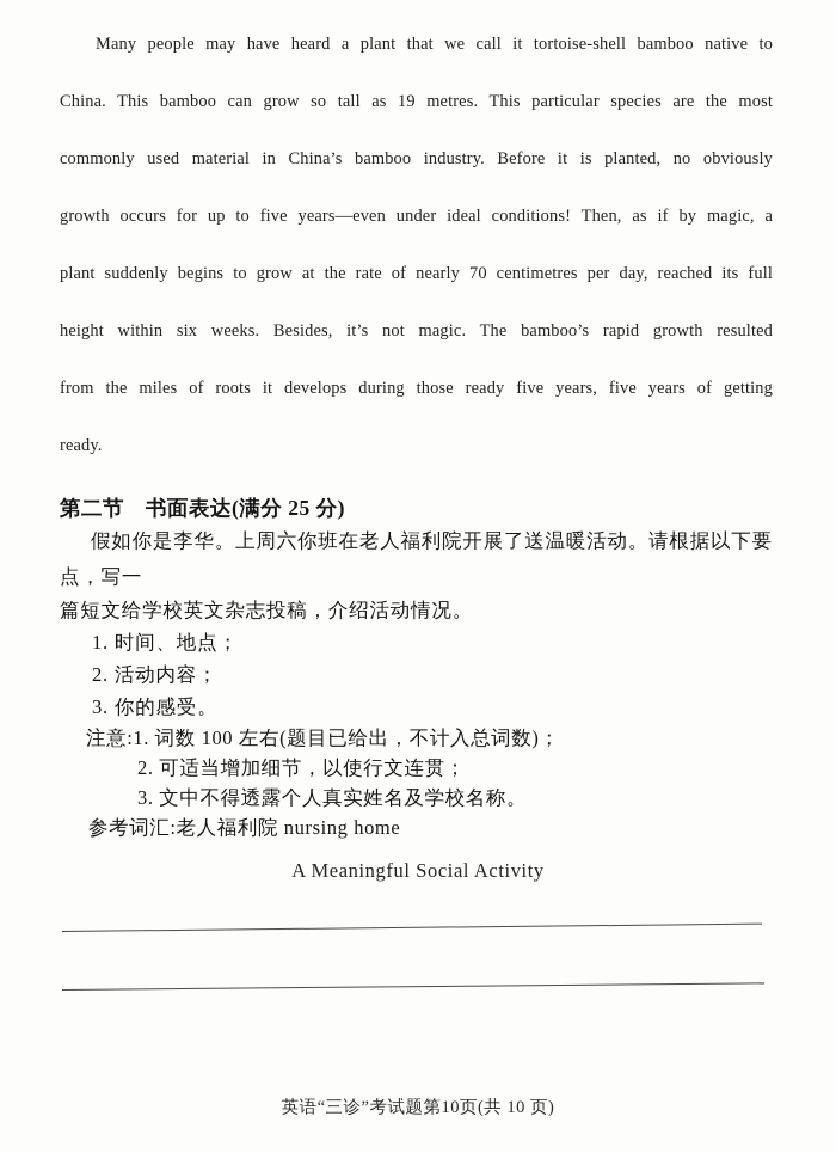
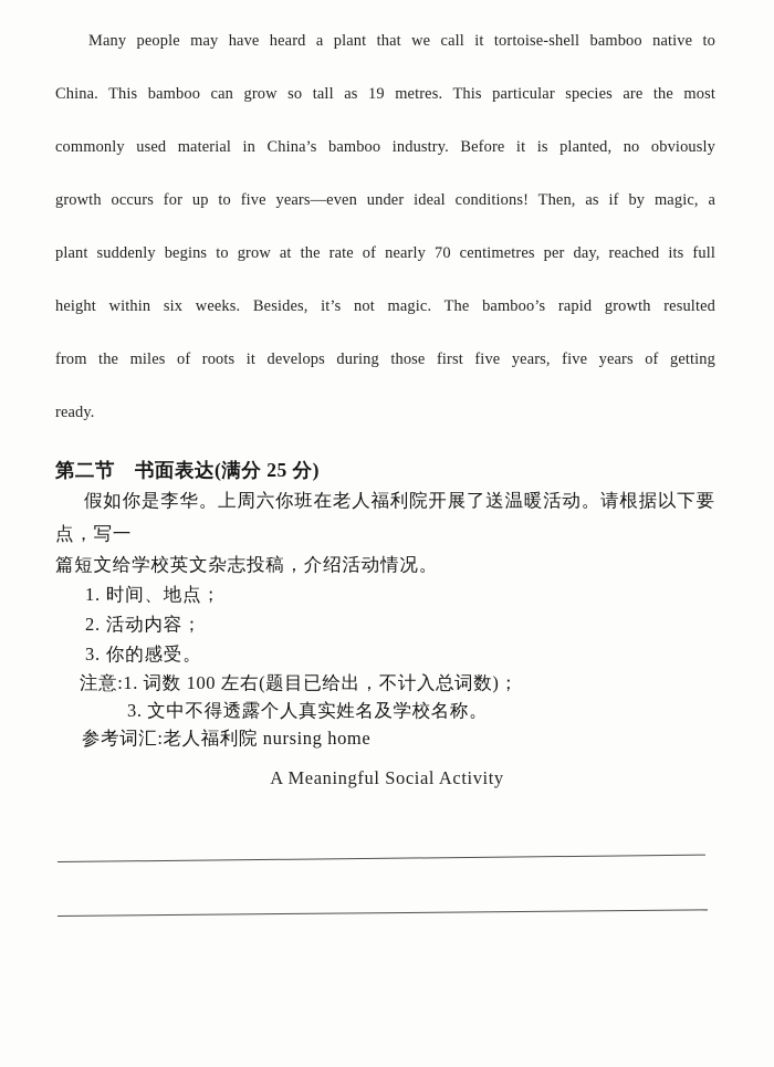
  Many people may have heard a plant that we call it tortoise-shell bamboo native to
  China. This bamboo can grow so tall as 19 metres. This particular species are the most
  commonly used material in China’s bamboo industry. Before it is planted, no obviously
  growth occurs for up to five years—even under ideal conditions! Then, as if by magic, a
  plant suddenly begins to grow at the rate of nearly 70 centimetres per day, reached its full
  height within six weeks. Besides, it’s not magic. The bamboo’s rapid growth resulted
- from the miles of roots it develops during those ready five years, five years of getting
+ from the miles of roots it develops during those first five years, five years of getting
  ready.
  第二节 书面表达(满分 25 分)
  假如你是李华。上周六你班在老人福利院开展了送温暖活动。请根据以下要点，写一
  篇短文给学校英文杂志投稿，介绍活动情况。
  1. 时间、地点；
  2. 活动内容；
  3. 你的感受。
  注意:1. 词数 100 左右(题目已给出，不计入总词数)；
- 2. 可适当增加细节，以使行文连贯；
  3. 文中不得透露个人真实姓名及学校名称。
  参考词汇:老人福利院 nursing home
  A Meaningful Social Activity
- 英语“三诊”考试题第10页(共 10 页)
